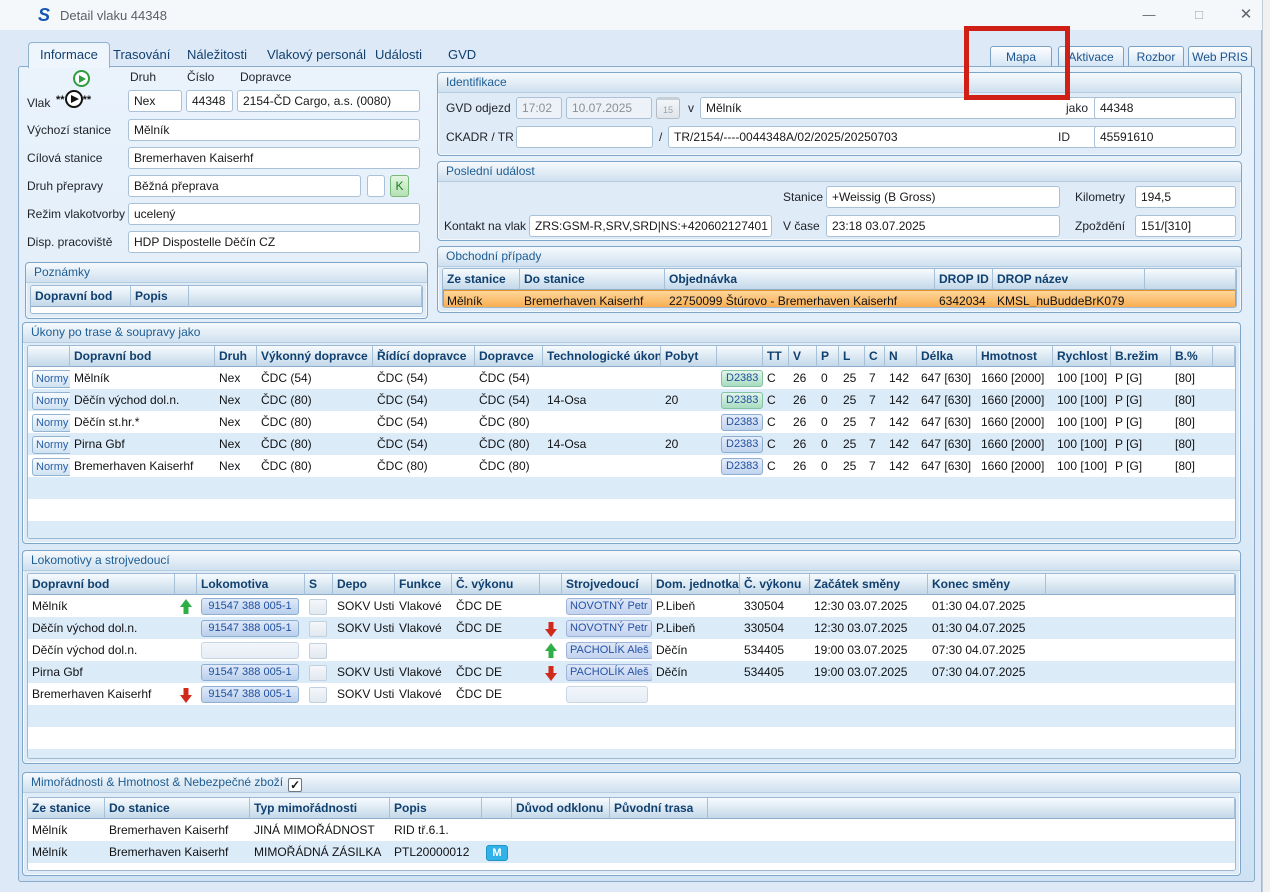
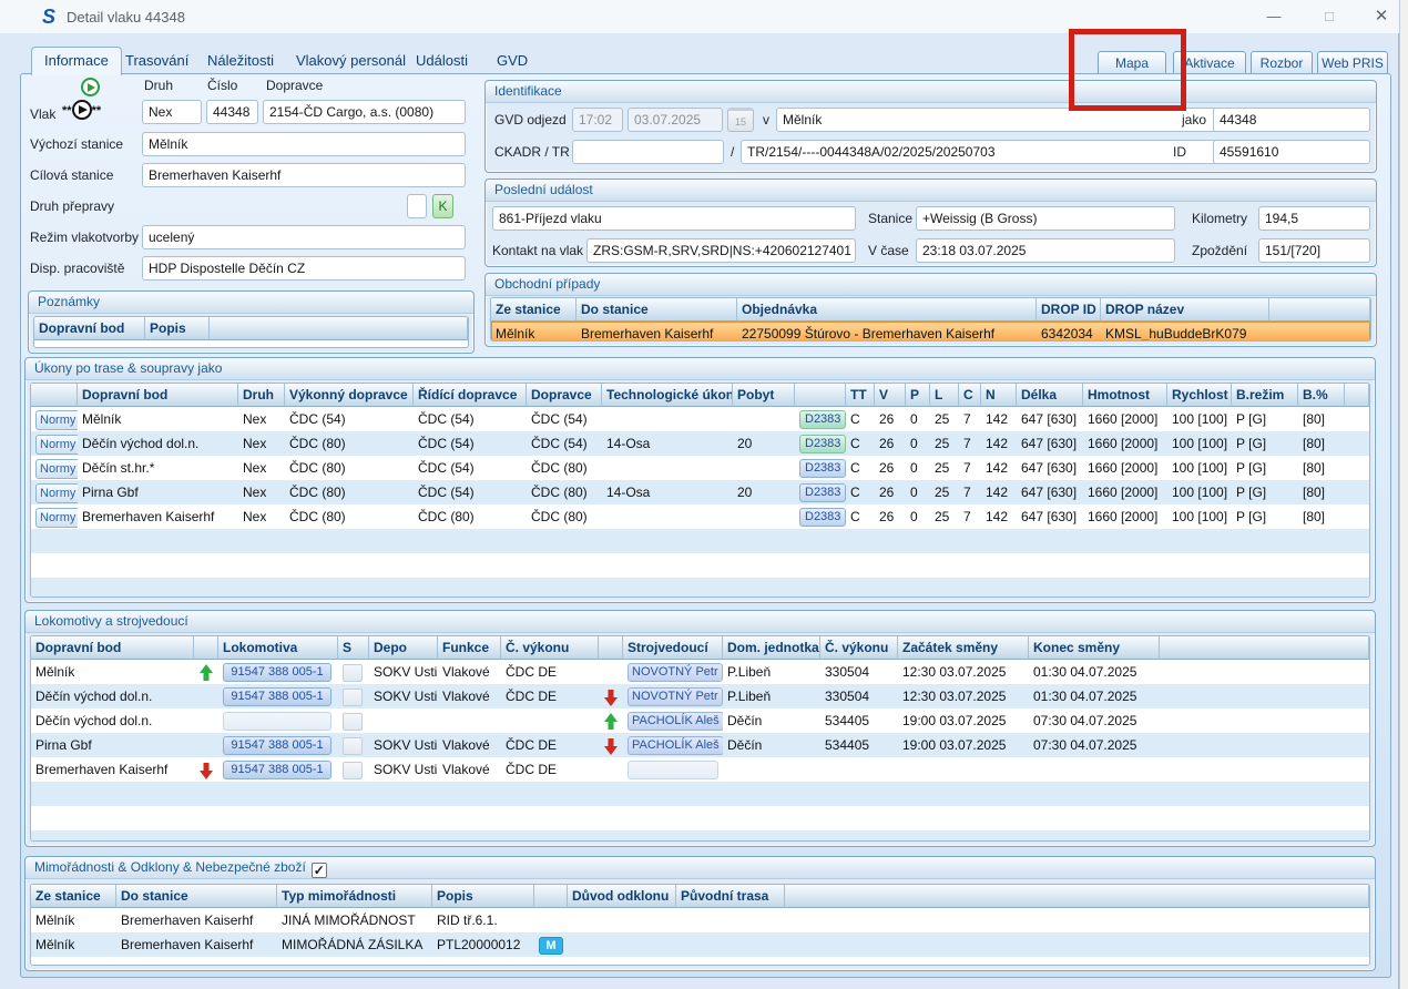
  S
  Detail vlaku 44348
  —
  □
  ✕
  Informace
  Trasování
  Náležitosti
  Vlakový personál
  Události
  GVD
  Mapa
  Aktivace
  Rozbor
  Web PRIS
  Druh
  Číslo
  Dopravce
  Vlak
  ** **
  Nex
  44348
  2154-ČD Cargo, a.s. (0080)
  Výchozí stanice
  Mělník
  Cílová stanice
  Bremerhaven Kaiserhf
  Druh přepravy
- Běžná přeprava
  K
  Režim vlakotvorby
  ucelený
  Disp. pracoviště
  HDP Dispostelle Děčín CZ
  Poznámky
  Dopravní bod
  Popis
  Identifikace
  GVD odjezd
  17:02
- 10.07.2025
+ 03.07.2025
  15
  v
  Mělník
  jako
  44348
  CKADR / TR
  /
  TR/2154/----0044348A/02/2025/20250703
  ID
  45591610
  Poslední událost
+ 861-Příjezd vlaku
  Stanice
  +Weissig (B Gross)
  Kilometry
  194,5
  Kontakt na vlak
  ZRS:GSM-R,SRV,SRD|NS:+420602127401
  V čase
  23:18 03.07.2025
  Zpoždění
- 151/[310]
+ 151/[720]
  Obchodní případy
  Ze stanice
  Do stanice
  Objednávka
  DROP ID
  DROP název
  Mělník
  Bremerhaven Kaiserhf
  22750099 Štúrovo - Bremerhaven Kaiserhf
  6342034
  KMSL_huBuddeBrK079
  Úkony po trase & soupravy jako
  Dopravní bod
  Druh
  Výkonný dopravce
  Řídící dopravce
  Dopravce
  Technologické úkon
  Pobyt
  TT
  V
  P
  L
  C
  N
  Délka
  Hmotnost
  Rychlost
  B.režim
  B.%
  Normy
  Mělník
  Nex
  ČDC (54)
  ČDC (54)
  ČDC (54)
  D2383
  C
  26
  0
  25
  7
  142
  647 [630]
  1660 [2000]
  100 [100]
  P [G]
  [80]
  Normy
  Děčín východ dol.n.
  Nex
  ČDC (80)
  ČDC (54)
  ČDC (54)
  14-Osa
  20
  D2383
  C
  26
  0
  25
  7
  142
  647 [630]
  1660 [2000]
  100 [100]
  P [G]
  [80]
  Normy
  Děčín st.hr.*
  Nex
  ČDC (80)
  ČDC (54)
  ČDC (80)
  D2383
  C
  26
  0
  25
  7
  142
  647 [630]
  1660 [2000]
  100 [100]
  P [G]
  [80]
  Normy
  Pirna Gbf
  Nex
  ČDC (80)
  ČDC (54)
  ČDC (80)
  14-Osa
  20
  D2383
  C
  26
  0
  25
  7
  142
  647 [630]
  1660 [2000]
  100 [100]
  P [G]
  [80]
  Normy
  Bremerhaven Kaiserhf
  Nex
  ČDC (80)
  ČDC (80)
  ČDC (80)
  D2383
  C
  26
  0
  25
  7
  142
  647 [630]
  1660 [2000]
  100 [100]
  P [G]
  [80]
  Lokomotivy a strojvedoucí
  Dopravní bod
  Lokomotiva
  S
  Depo
  Funkce
  Č. výkonu
  Strojvedoucí
  Dom. jednotka
  Č. výkonu
  Začátek směny
  Konec směny
  Mělník
  91547 388 005-1
  SOKV Usti
  Vlakové
  ČDC DE
  NOVOTNÝ Petr
  P.Libeň
  330504
  12:30 03.07.2025
  01:30 04.07.2025
  Děčín východ dol.n.
  91547 388 005-1
  SOKV Usti
  Vlakové
  ČDC DE
  NOVOTNÝ Petr
  P.Libeň
  330504
  12:30 03.07.2025
  01:30 04.07.2025
  Děčín východ dol.n.
  PACHOLÍK Aleš
  Děčín
  534405
  19:00 03.07.2025
  07:30 04.07.2025
  Pirna Gbf
  91547 388 005-1
  SOKV Usti
  Vlakové
  ČDC DE
  PACHOLÍK Aleš
  Děčín
  534405
  19:00 03.07.2025
  07:30 04.07.2025
  Bremerhaven Kaiserhf
  91547 388 005-1
  SOKV Usti
  Vlakové
  ČDC DE
- Mimořádnosti & Hmotnost & Nebezpečné zboží ✓
+ Mimořádnosti & Odklony & Nebezpečné zboží ✓
  Ze stanice
  Do stanice
  Typ mimořádnosti
  Popis
  Důvod odklonu
  Původní trasa
  Mělník
  Bremerhaven Kaiserhf
  JINÁ MIMOŘÁDNOST
  RID tř.6.1.
  Mělník
  Bremerhaven Kaiserhf
  MIMOŘÁDNÁ ZÁSILKA
  PTL20000012
  M
